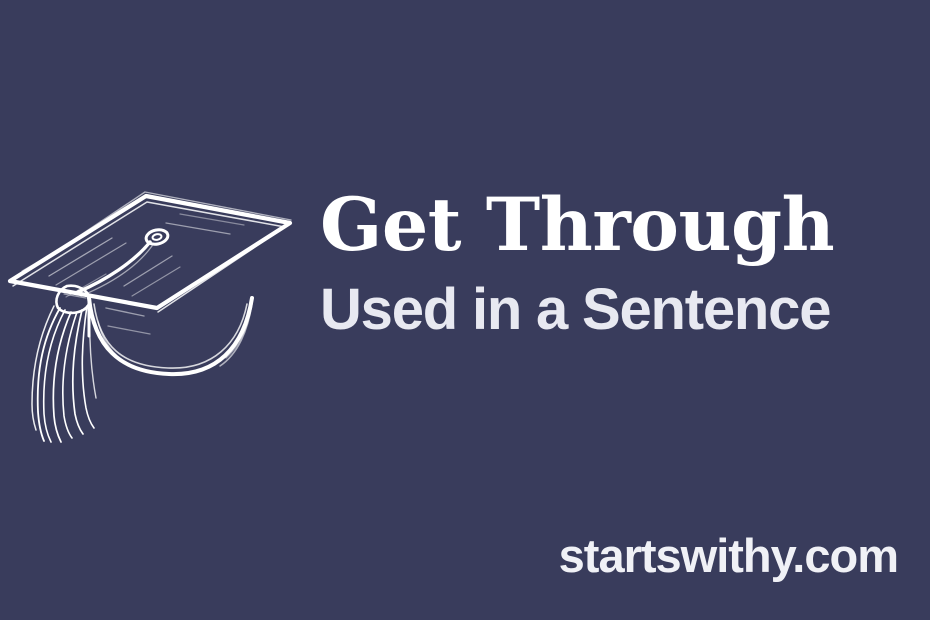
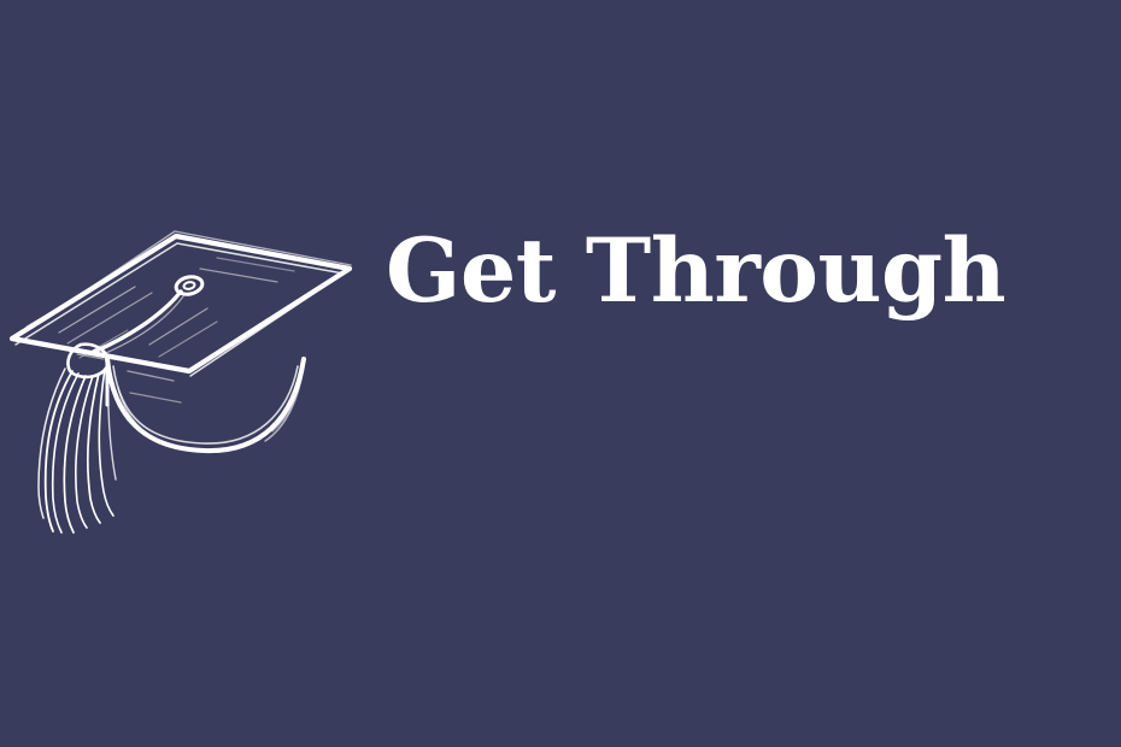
  Get Through
- Used in a Sentence
- startswithy.com
